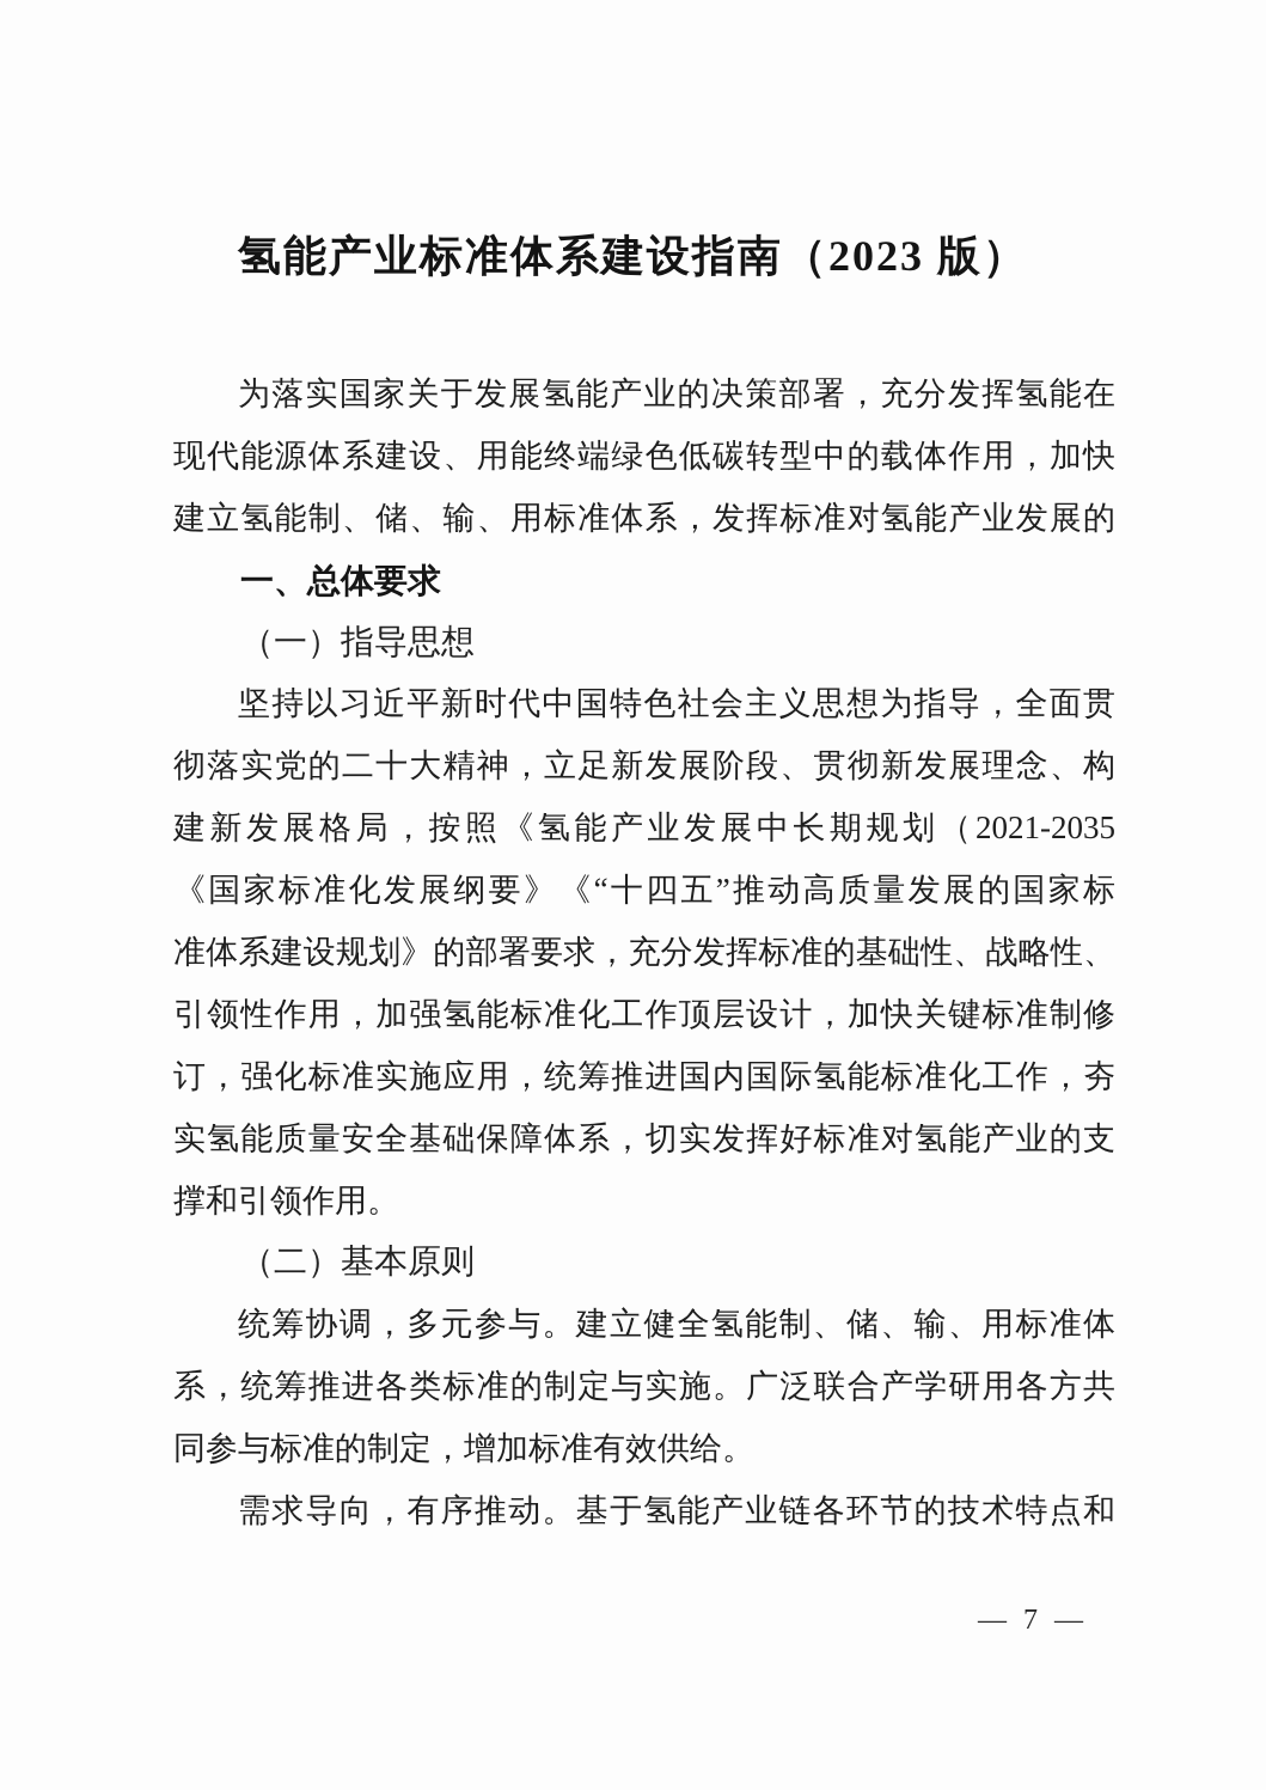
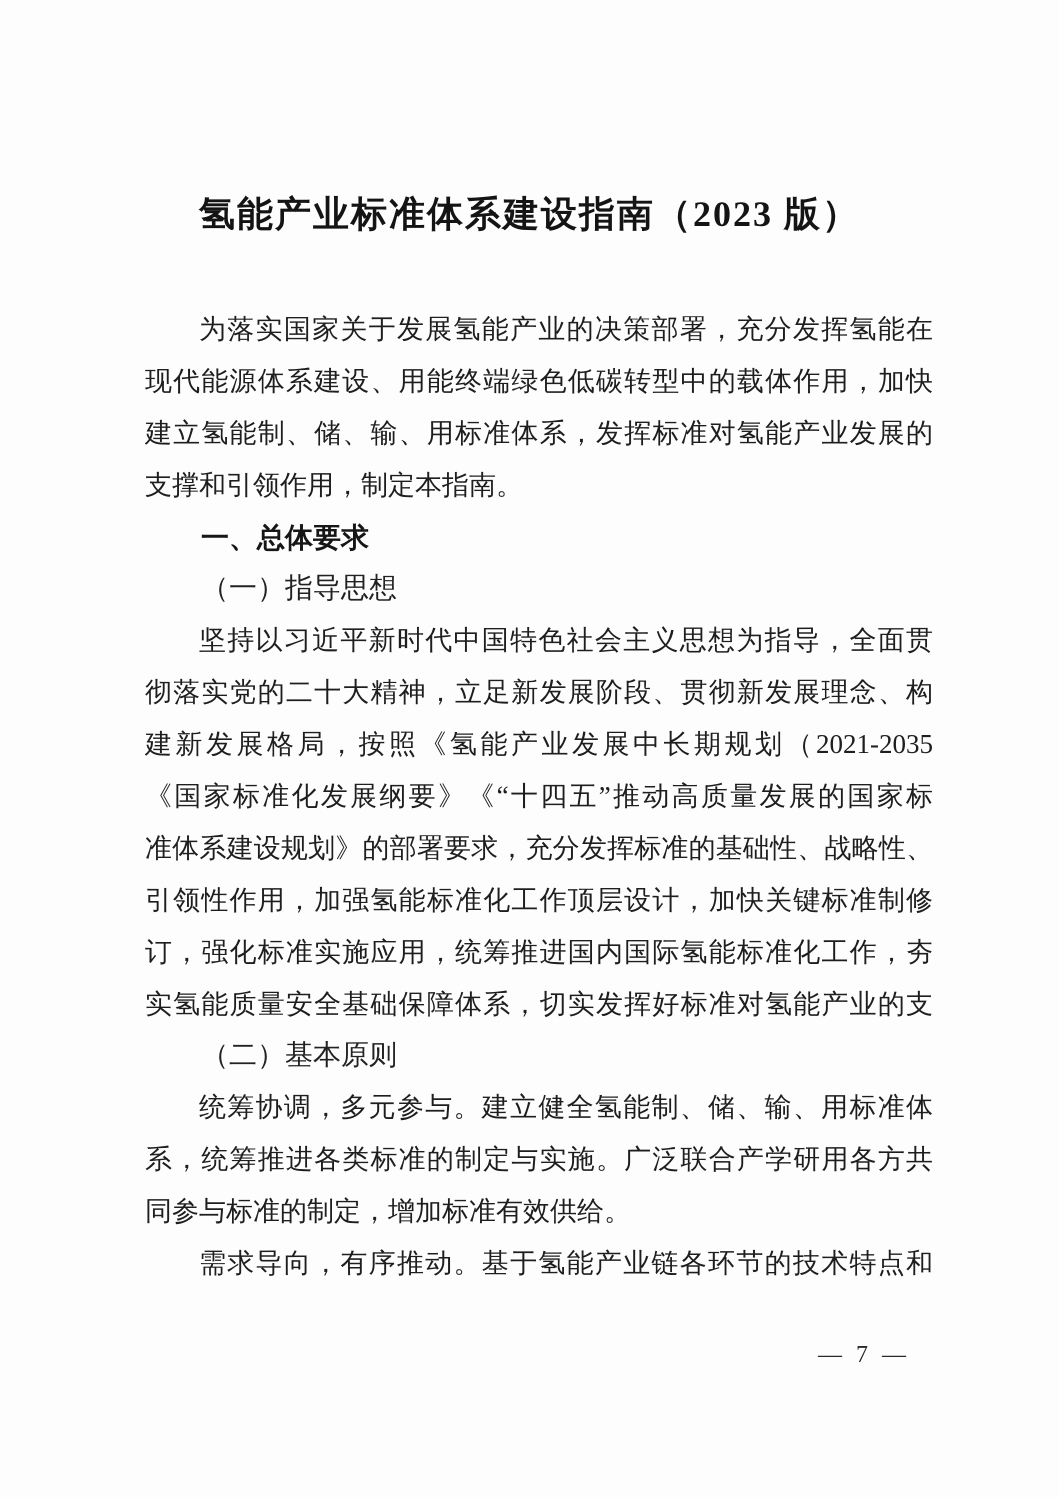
  氢能产业标准体系建设指南（2023 版）
  为落实国家关于发展氢能产业的决策部署，充分发挥氢能在
  现代能源体系建设、用能终端绿色低碳转型中的载体作用，加快
  建立氢能制、储、输、用标准体系，发挥标准对氢能产业发展的
+ 支撑和引领作用，制定本指南。
  一、总体要求
  （一）指导思想
  坚持以习近平新时代中国特色社会主义思想为指导，全面贯
  彻落实党的二十大精神，立足新发展阶段、贯彻新发展理念、构
  建新发展格局，按照《氢能产业发展中长期规划（2021-2035
  《国家标准化发展纲要》《“十四五”推动高质量发展的国家标
  准体系建设规划》的部署要求，充分发挥标准的基础性、战略性、
  引领性作用，加强氢能标准化工作顶层设计，加快关键标准制修
  订，强化标准实施应用，统筹推进国内国际氢能标准化工作，夯
  实氢能质量安全基础保障体系，切实发挥好标准对氢能产业的支
- 撑和引领作用。
  （二）基本原则
  统筹协调，多元参与。建立健全氢能制、储、输、用标准体
  系，统筹推进各类标准的制定与实施。广泛联合产学研用各方共
  同参与标准的制定，增加标准有效供给。
  需求导向，有序推动。基于氢能产业链各环节的技术特点和
  — 7 —
